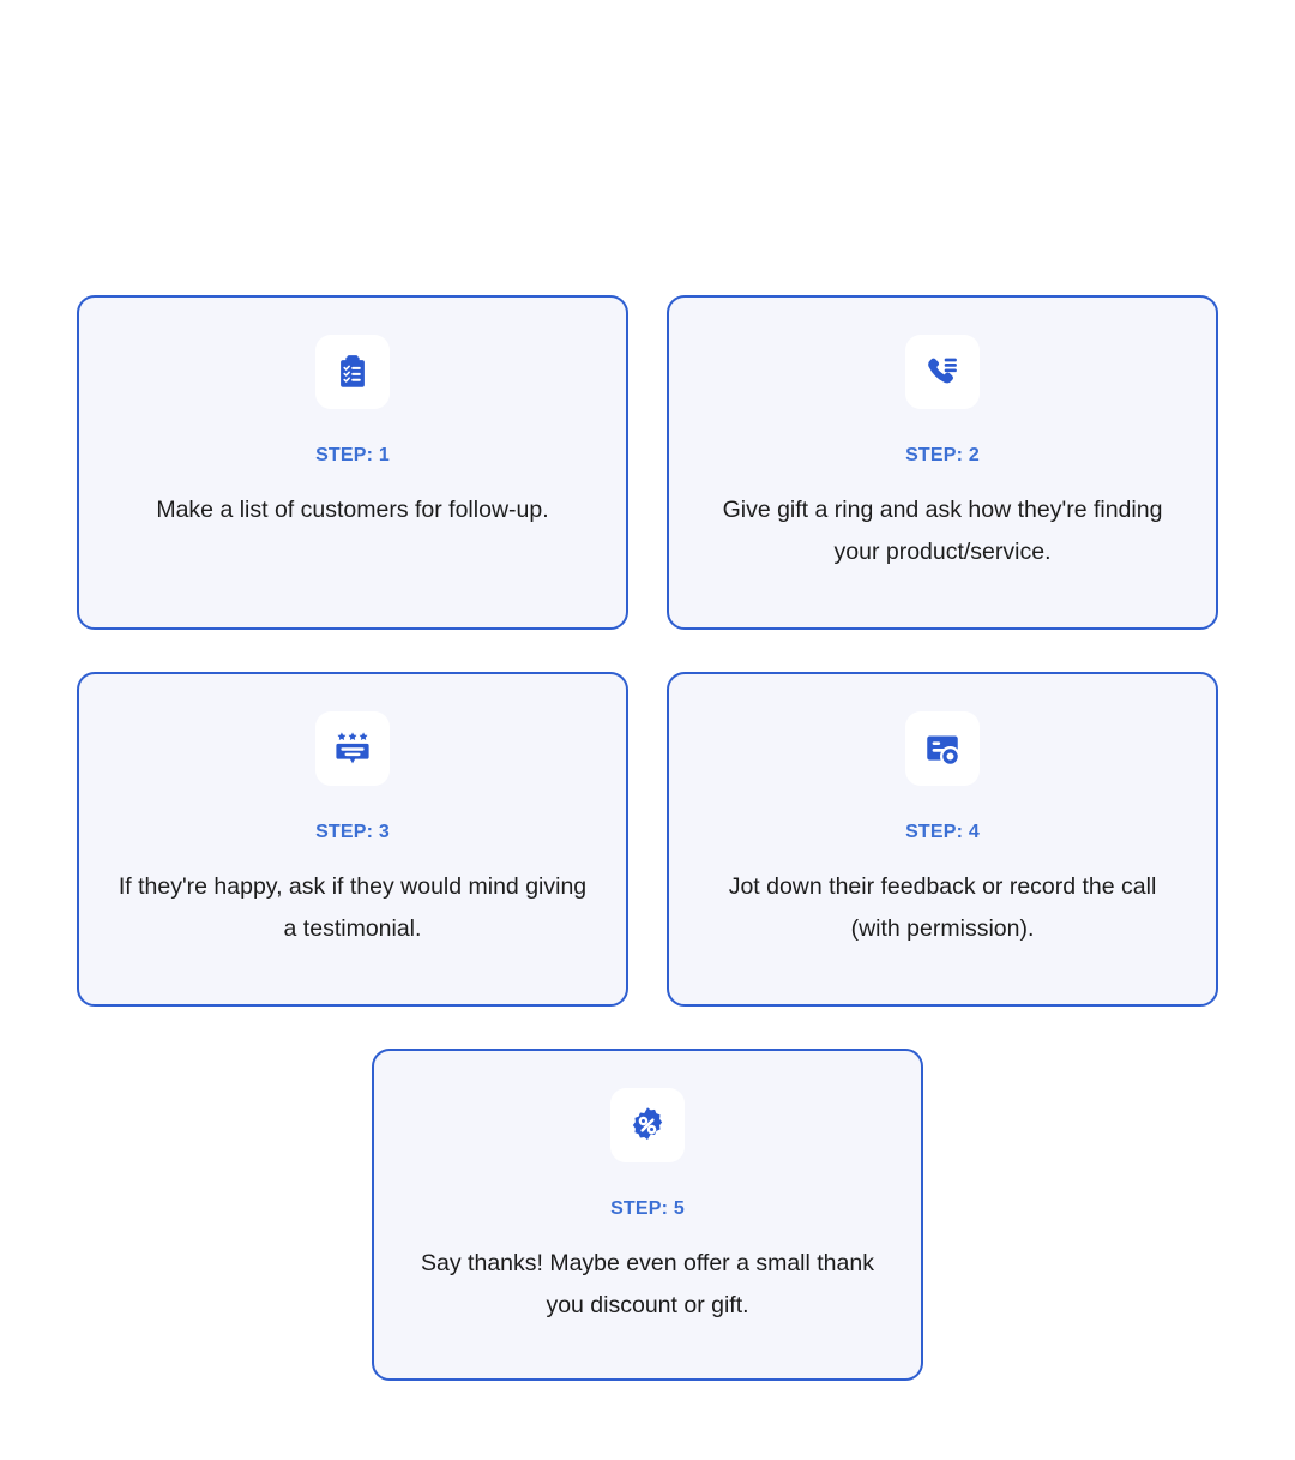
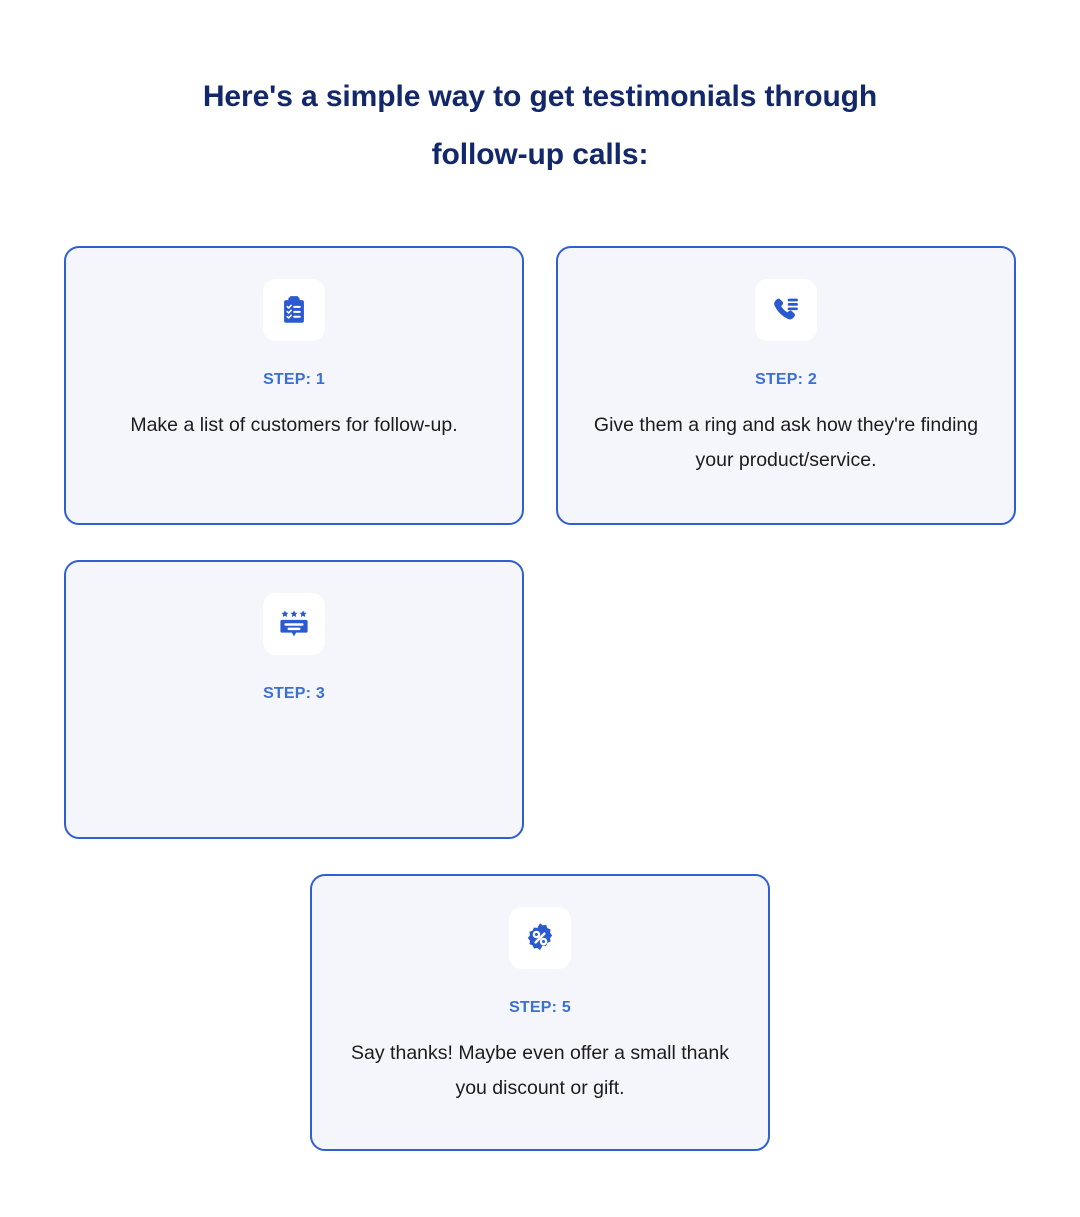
+ Here's a simple way to get testimonials through
+ follow-up calls:
  STEP: 1
  Make a list of customers for follow-up.
  STEP: 2
- Give gift a ring and ask how they're finding your product/service.
+ Give them a ring and ask how they're finding your product/service.
  STEP: 3
- If they're happy, ask if they would mind giving a testimonial.
- STEP: 4
- Jot down their feedback or record the call (with permission).
  STEP: 5
  Say thanks! Maybe even offer a small thank you discount or gift.
